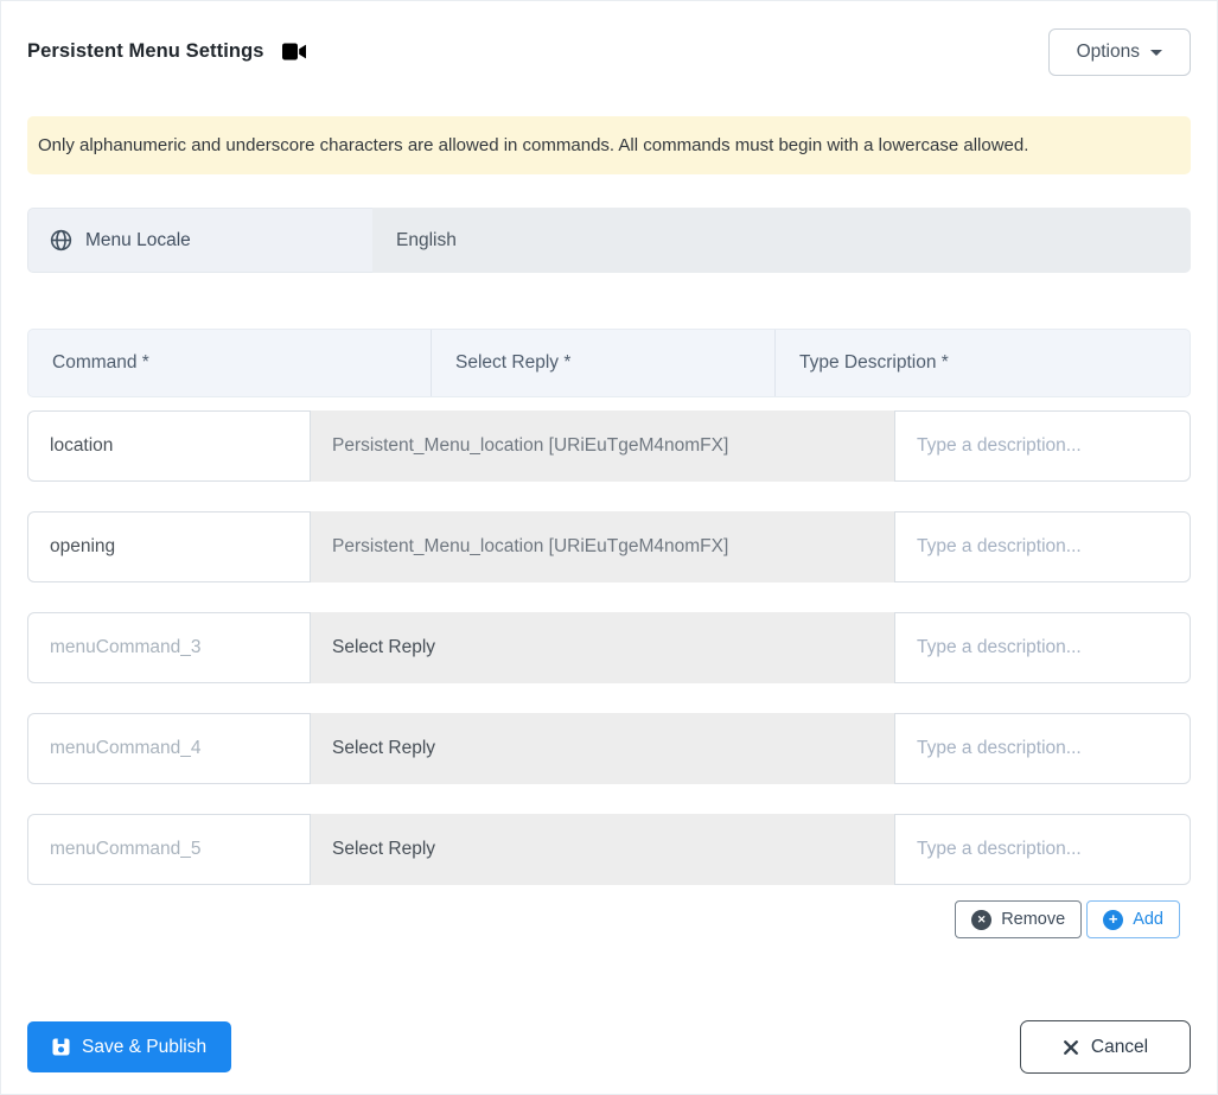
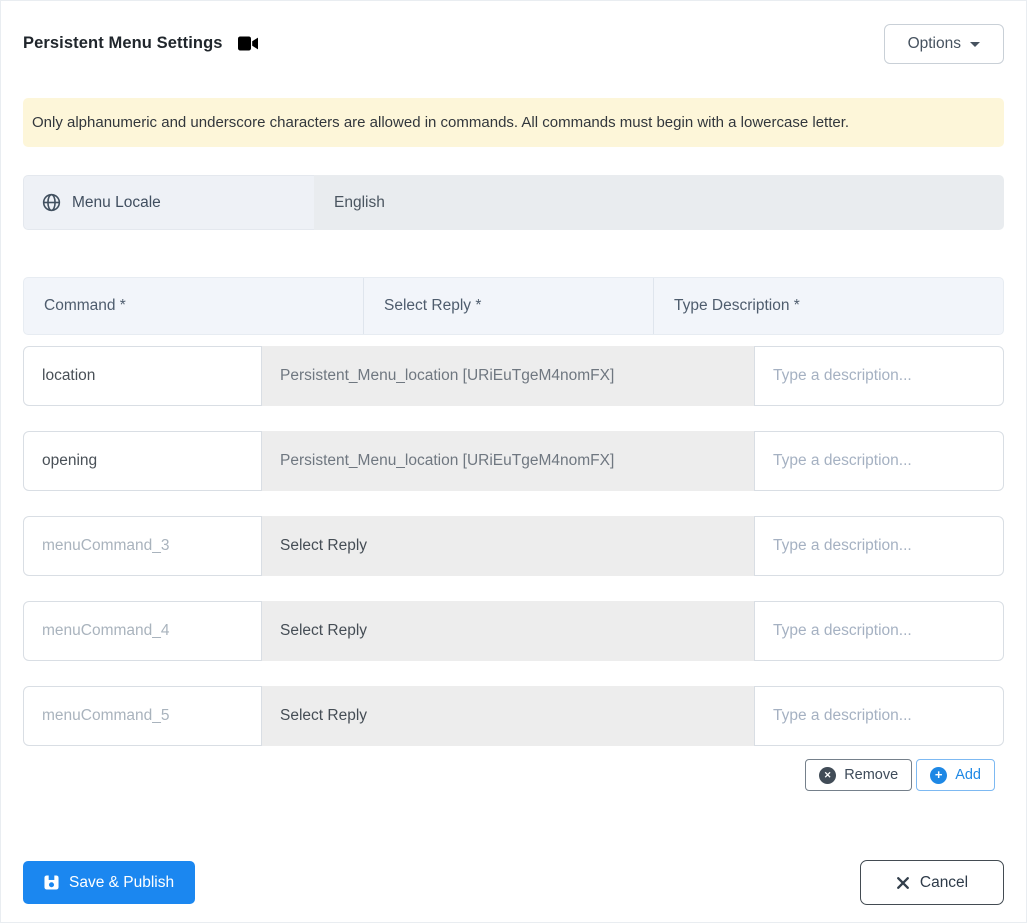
  Persistent Menu Settings
  Options
- Only alphanumeric and underscore characters are allowed in commands. All commands must begin with a lowercase allowed.
+ Only alphanumeric and underscore characters are allowed in commands. All commands must begin with a lowercase letter.
  Menu Locale
  English
  Command *
  Select Reply *
  Type Description *
  location
  Persistent_Menu_location [URiEuTgeM4nomFX]
  Type a description...
  opening
  Persistent_Menu_location [URiEuTgeM4nomFX]
  Type a description...
  menuCommand_3
  Select Reply
  Type a description...
  menuCommand_4
  Select Reply
  Type a description...
  menuCommand_5
  Select Reply
  Type a description...
  ✕
  Remove
  +
  Add
  Save & Publish
  Cancel
